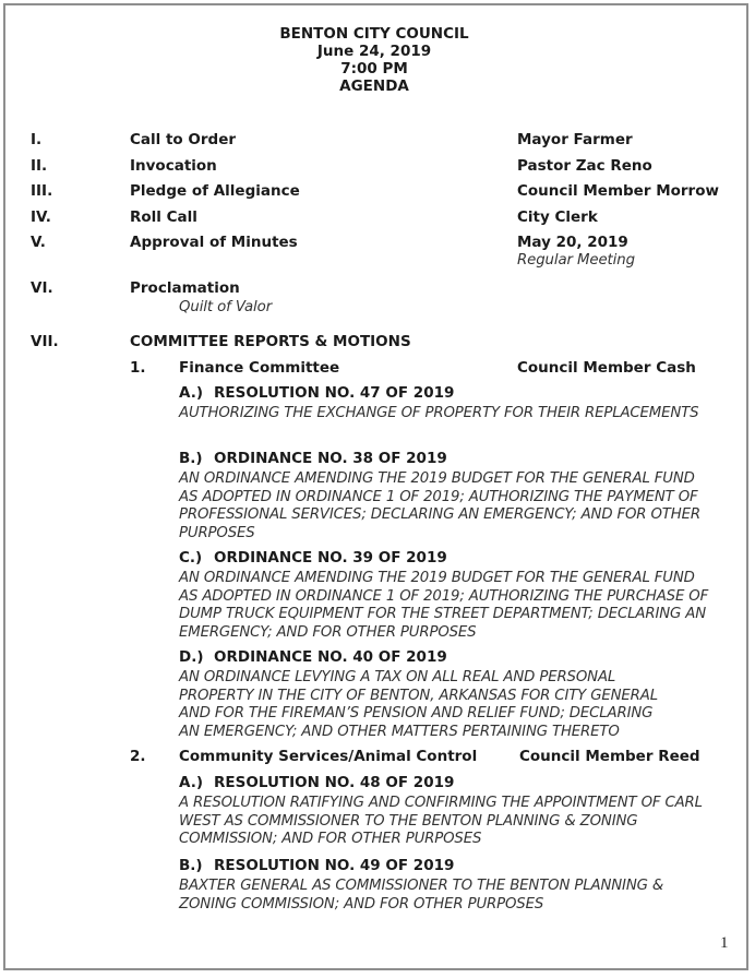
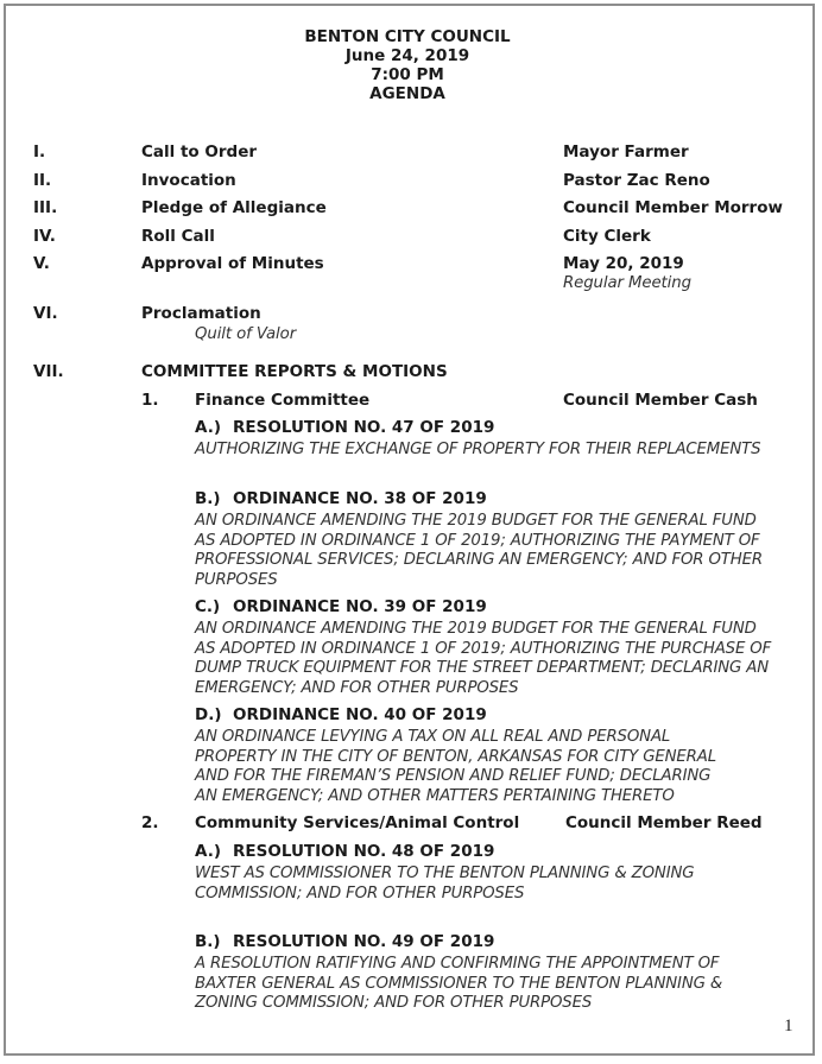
  BENTON CITY COUNCIL
  June 24, 2019
  7:00 PM
  AGENDA
  I.
  Call to Order
  Mayor Farmer
  II.
  Invocation
  Pastor Zac Reno
  III.
  Pledge of Allegiance
  Council Member Morrow
  IV.
  Roll Call
  City Clerk
  V.
  Approval of Minutes
  May 20, 2019
  Regular Meeting
  VI.
  Proclamation
  Quilt of Valor
  VII.
  COMMITTEE REPORTS & MOTIONS
  1.
  Finance Committee
  Council Member Cash
  A.)
  RESOLUTION NO. 47 OF 2019
  AUTHORIZING THE EXCHANGE OF PROPERTY FOR THEIR REPLACEMENTS
  B.)
  ORDINANCE NO. 38 OF 2019
  AN ORDINANCE AMENDING THE 2019 BUDGET FOR THE GENERAL FUND
  AS ADOPTED IN ORDINANCE 1 OF 2019; AUTHORIZING THE PAYMENT OF
  PROFESSIONAL SERVICES; DECLARING AN EMERGENCY; AND FOR OTHER
  PURPOSES
  C.)
  ORDINANCE NO. 39 OF 2019
  AN ORDINANCE AMENDING THE 2019 BUDGET FOR THE GENERAL FUND
  AS ADOPTED IN ORDINANCE 1 OF 2019; AUTHORIZING THE PURCHASE OF
  DUMP TRUCK EQUIPMENT FOR THE STREET DEPARTMENT; DECLARING AN
  EMERGENCY; AND FOR OTHER PURPOSES
  D.)
  ORDINANCE NO. 40 OF 2019
  AN ORDINANCE LEVYING A TAX ON ALL REAL AND PERSONAL
  PROPERTY IN THE CITY OF BENTON, ARKANSAS FOR CITY GENERAL
  AND FOR THE FIREMAN’S PENSION AND RELIEF FUND; DECLARING
  AN EMERGENCY; AND OTHER MATTERS PERTAINING THERETO
  2.
  Community Services/Animal Control
  Council Member Reed
  A.)
  RESOLUTION NO. 48 OF 2019
- A RESOLUTION RATIFYING AND CONFIRMING THE APPOINTMENT OF CARL
  WEST AS COMMISSIONER TO THE BENTON PLANNING & ZONING
  COMMISSION; AND FOR OTHER PURPOSES
  B.)
  RESOLUTION NO. 49 OF 2019
+ A RESOLUTION RATIFYING AND CONFIRMING THE APPOINTMENT OF
  BAXTER GENERAL AS COMMISSIONER TO THE BENTON PLANNING &
  ZONING COMMISSION; AND FOR OTHER PURPOSES
  1
